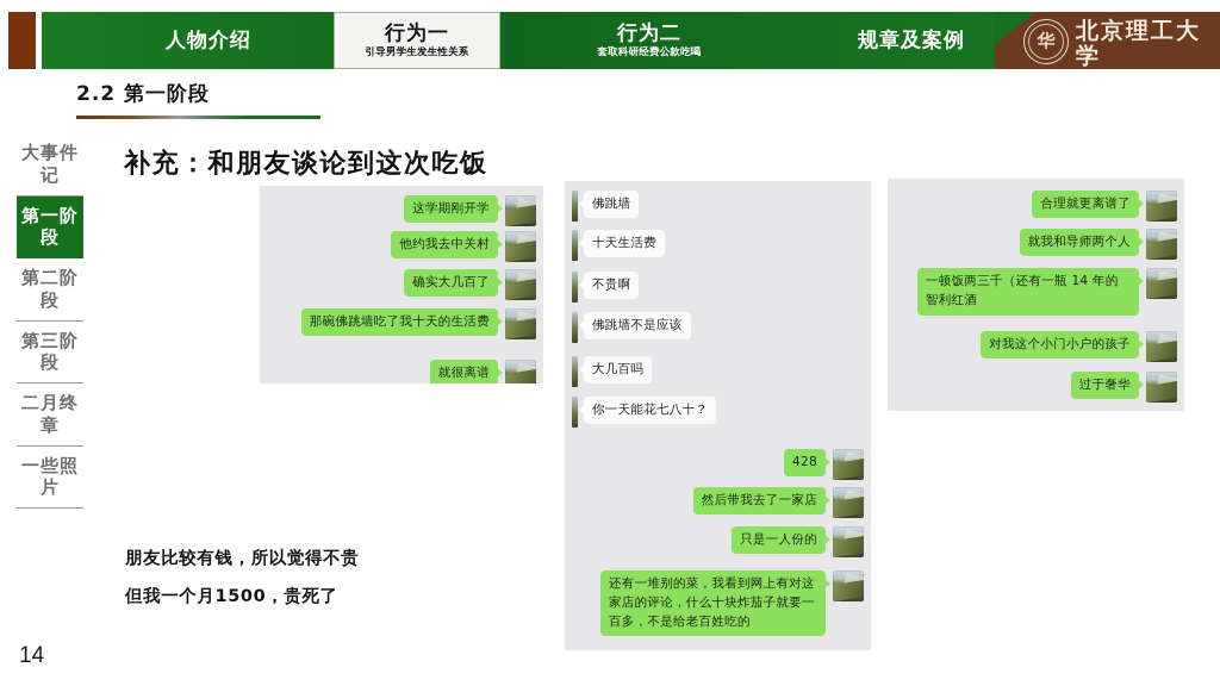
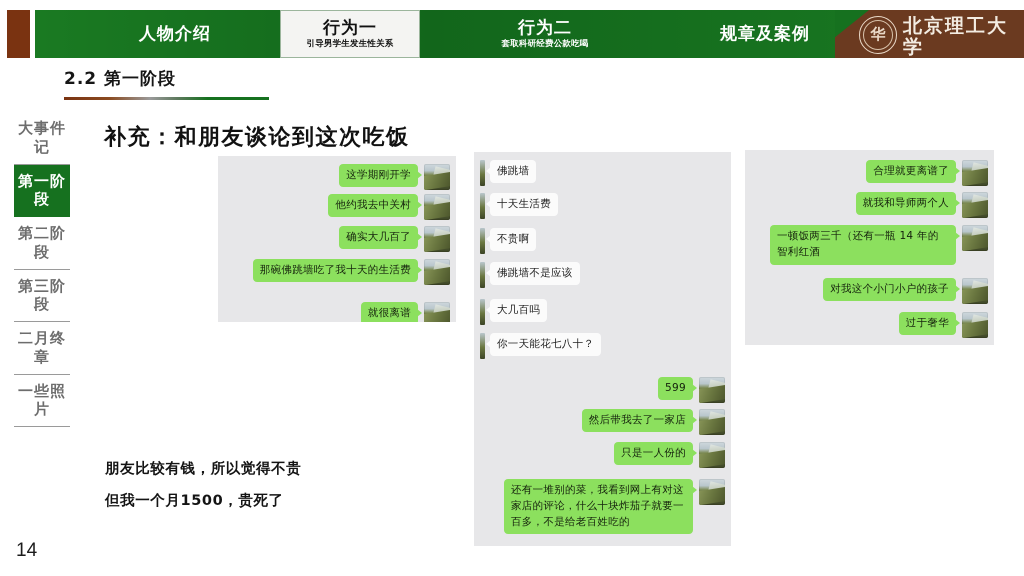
  人物介绍
  行为一
  引导男学生发生性关系
  行为二
  套取科研经费公款吃喝
  规章及案例
  华
  北京理工大学
  2.2 第一阶段
  补充：和朋友谈论到这次吃饭
  大事件记
  第一阶段
  第二阶段
  第三阶段
  二月终章
  一些照片
  14
  这学期刚开学
  他约我去中关村
  确实大几百了
  那碗佛跳墙吃了我十天的生活费
  就很离谱
  佛跳墙
  十天生活费
  不贵啊
  佛跳墙不是应该
  大几百吗
  你一天能花七八十？
- 428
+ 599
  然后带我去了一家店
  只是一人份的
  还有一堆别的菜，我看到网上有对这家店的评论，什么十块炸茄子就要一百多，不是给老百姓吃的
  合理就更离谱了
  就我和导师两个人
  一顿饭两三千（还有一瓶 14 年的智利红酒
  对我这个小门小户的孩子
  过于奢华
  朋友比较有钱，所以觉得不贵
  但我一个月1500，贵死了
